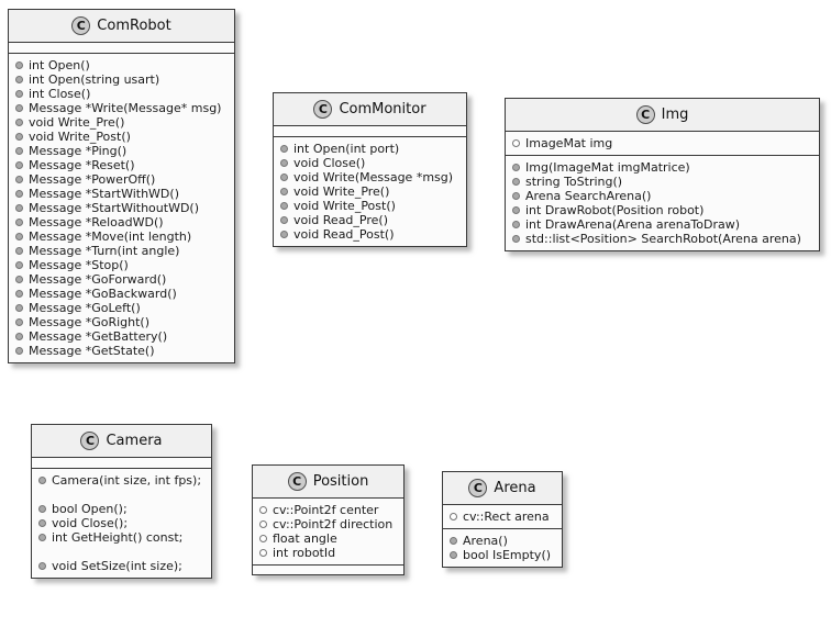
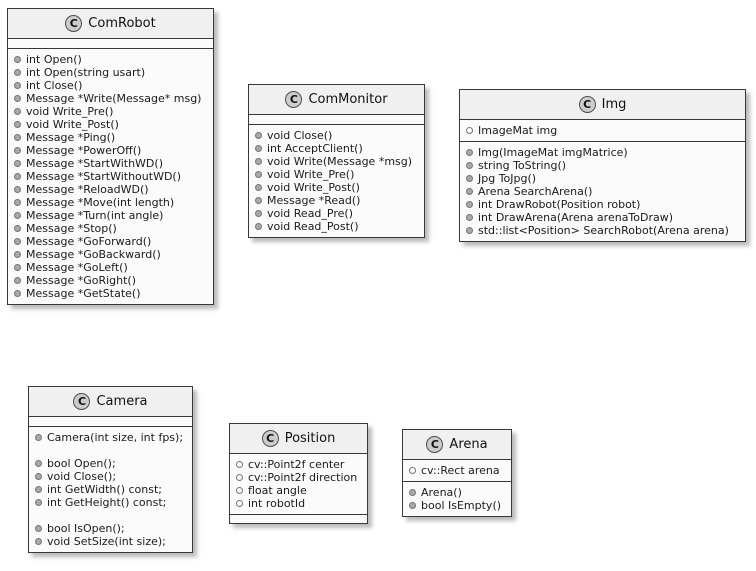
  C
  ComRobot
  int Open()
  int Open(string usart)
  int Close()
  Message *Write(Message* msg)
  void Write_Pre()
  void Write_Post()
  Message *Ping()
- Message *Reset()
  Message *PowerOff()
  Message *StartWithWD()
  Message *StartWithoutWD()
  Message *ReloadWD()
  Message *Move(int length)
  Message *Turn(int angle)
  Message *Stop()
  Message *GoForward()
  Message *GoBackward()
  Message *GoLeft()
  Message *GoRight()
- Message *GetBattery()
  Message *GetState()
  C
  ComMonitor
- int Open(int port)
  void Close()
+ int AcceptClient()
  void Write(Message *msg)
  void Write_Pre()
  void Write_Post()
+ Message *Read()
  void Read_Pre()
  void Read_Post()
  C
  Img
  ImageMat img
  Img(ImageMat imgMatrice)
  string ToString()
+ Jpg ToJpg()
  Arena SearchArena()
  int DrawRobot(Position robot)
  int DrawArena(Arena arenaToDraw)
  std::list<Position> SearchRobot(Arena arena)
  C
  Camera
  Camera(int size, int fps);
  bool Open();
  void Close();
+ int GetWidth() const;
  int GetHeight() const;
+ bool IsOpen();
  void SetSize(int size);
  C
  Position
  cv::Point2f center
  cv::Point2f direction
  float angle
  int robotId
  C
  Arena
  cv::Rect arena
  Arena()
  bool IsEmpty()
